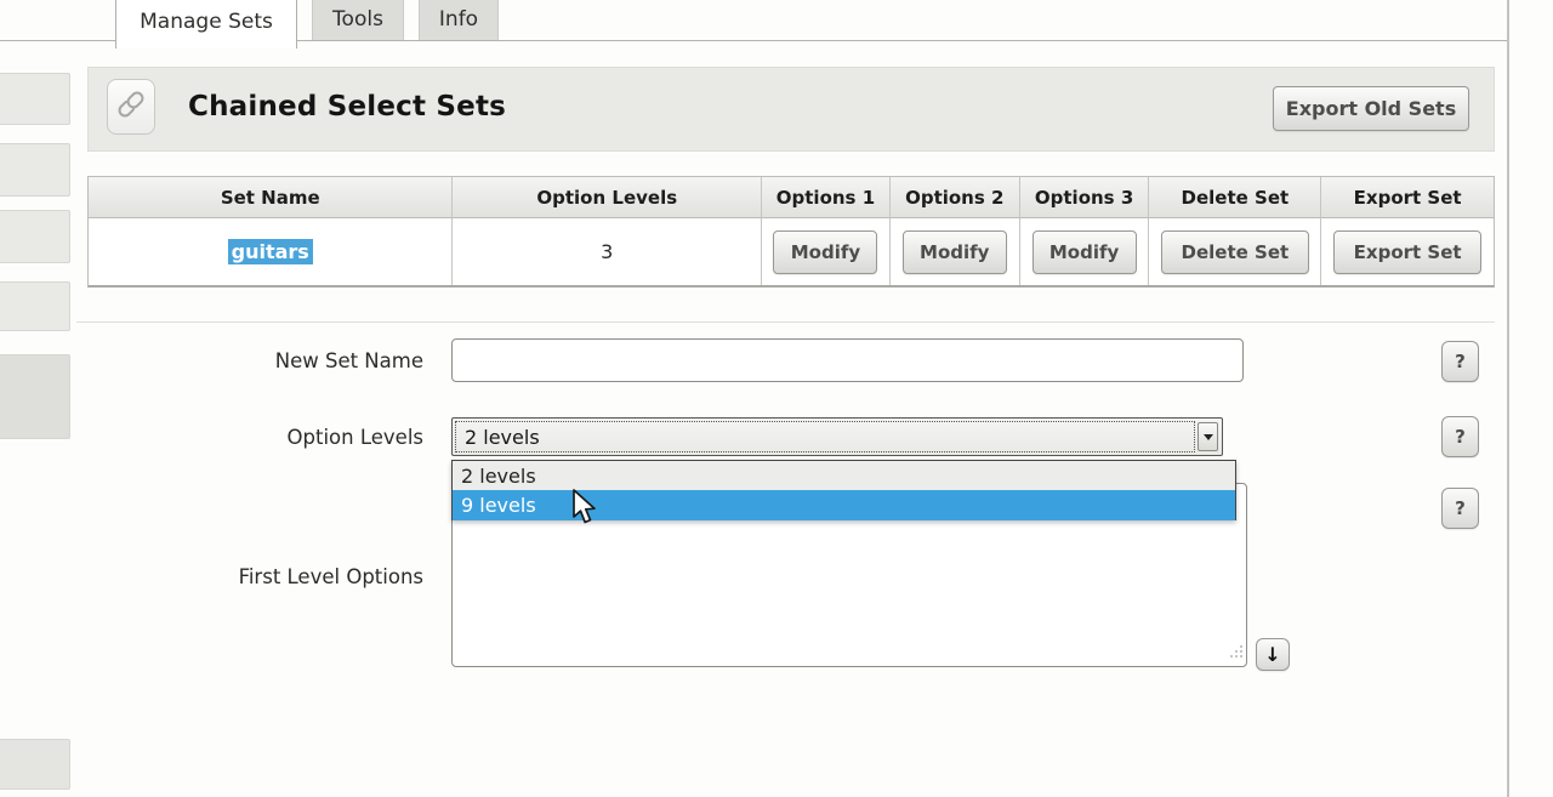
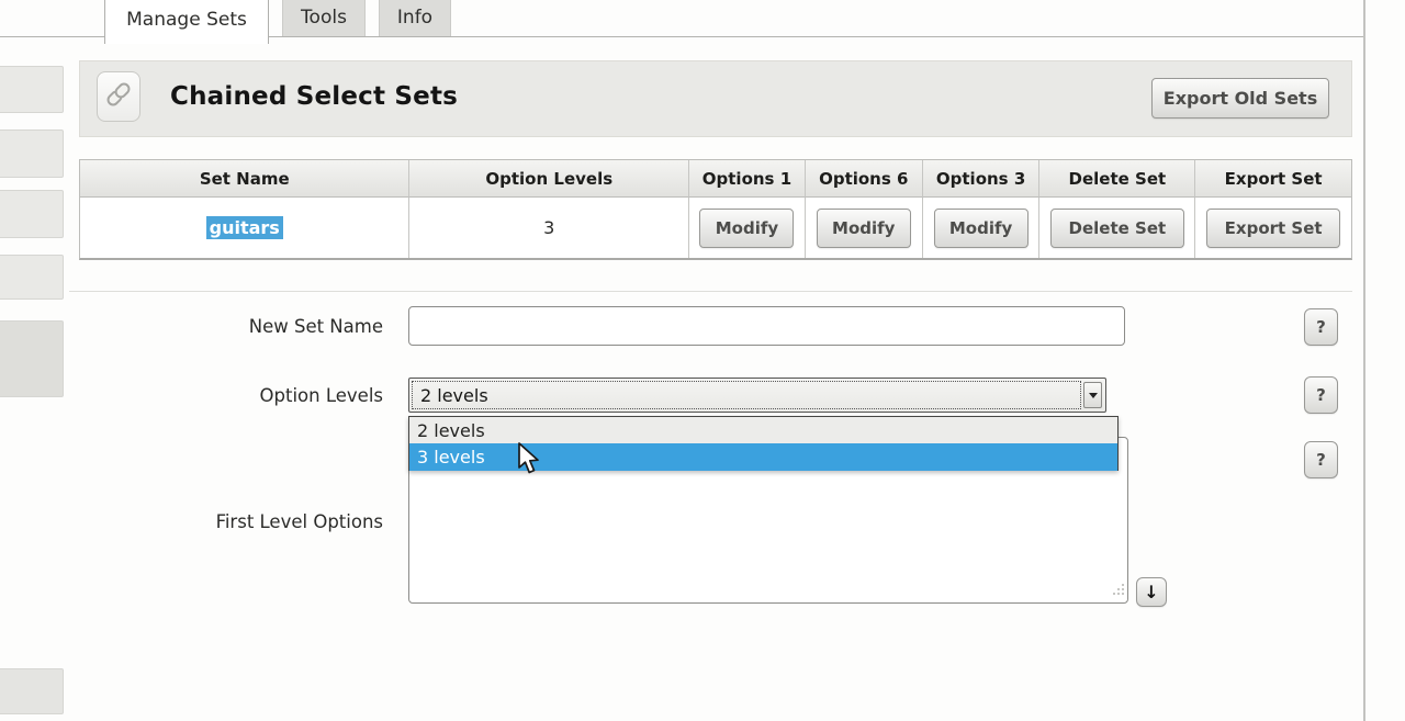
  Manage Sets
  Tools
  Info
  Chained Select Sets
  Export Old Sets
  Set Name
  Option Levels
  Options 1
- Options 2
+ Options 6
  Options 3
  Delete Set
  Export Set
  guitars
  3
  Modify
  Modify
  Modify
  Delete Set
  Export Set
  New Set Name
  ?
  Option Levels
  2 levels
  ?
  2 levels
- 9 levels
+ 3 levels
  First Level Options
  ↓
  ?
